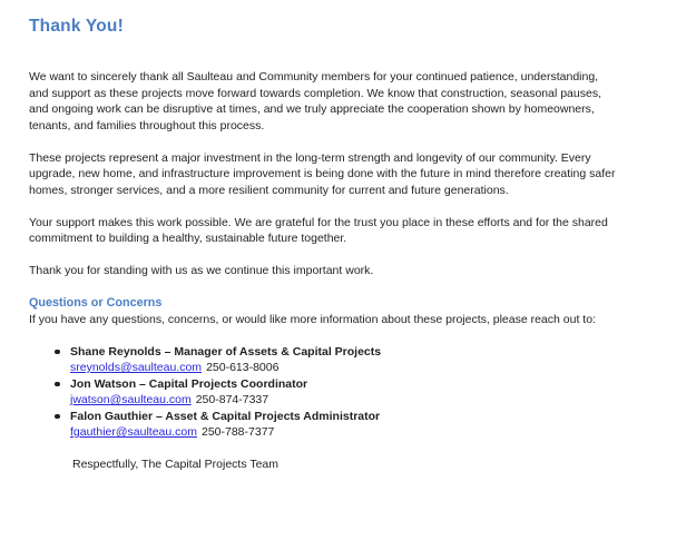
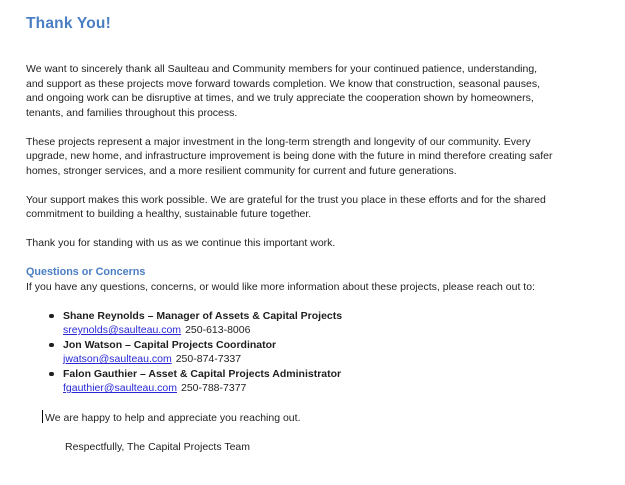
  Thank You!
  We want to sincerely thank all Saulteau and Community members for your continued patience, understanding,
  and support as these projects move forward towards completion. We know that construction, seasonal pauses,
  and ongoing work can be disruptive at times, and we truly appreciate the cooperation shown by homeowners,
  tenants, and families throughout this process.
  These projects represent a major investment in the long-term strength and longevity of our community. Every
  upgrade, new home, and infrastructure improvement is being done with the future in mind therefore creating safer
  homes, stronger services, and a more resilient community for current and future generations.
  Your support makes this work possible. We are grateful for the trust you place in these efforts and for the shared
  commitment to building a healthy, sustainable future together.
  Thank you for standing with us as we continue this important work.
  Questions or Concerns
  If you have any questions, concerns, or would like more information about these projects, please reach out to:
  Shane Reynolds – Manager of Assets & Capital Projects
  sreynolds@saulteau.com 250-613-8006
  Jon Watson – Capital Projects Coordinator
  jwatson@saulteau.com 250-874-7337
  Falon Gauthier – Asset & Capital Projects Administrator
  fgauthier@saulteau.com 250-788-7377
+ We are happy to help and appreciate you reaching out.
  Respectfully, The Capital Projects Team
